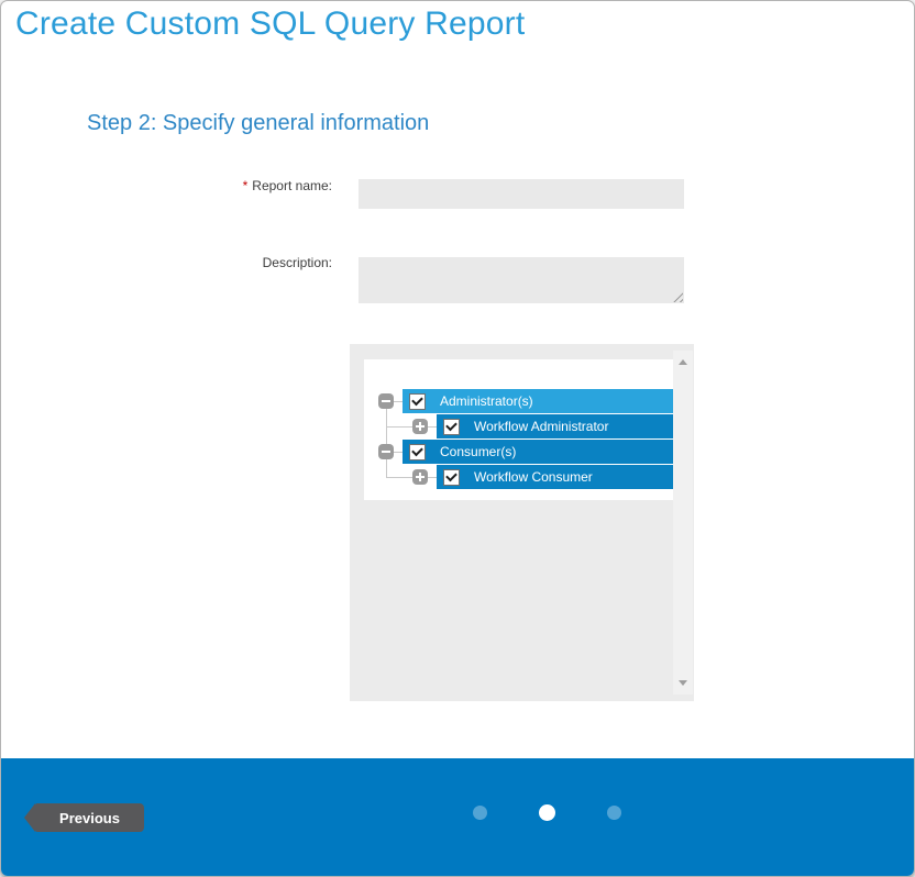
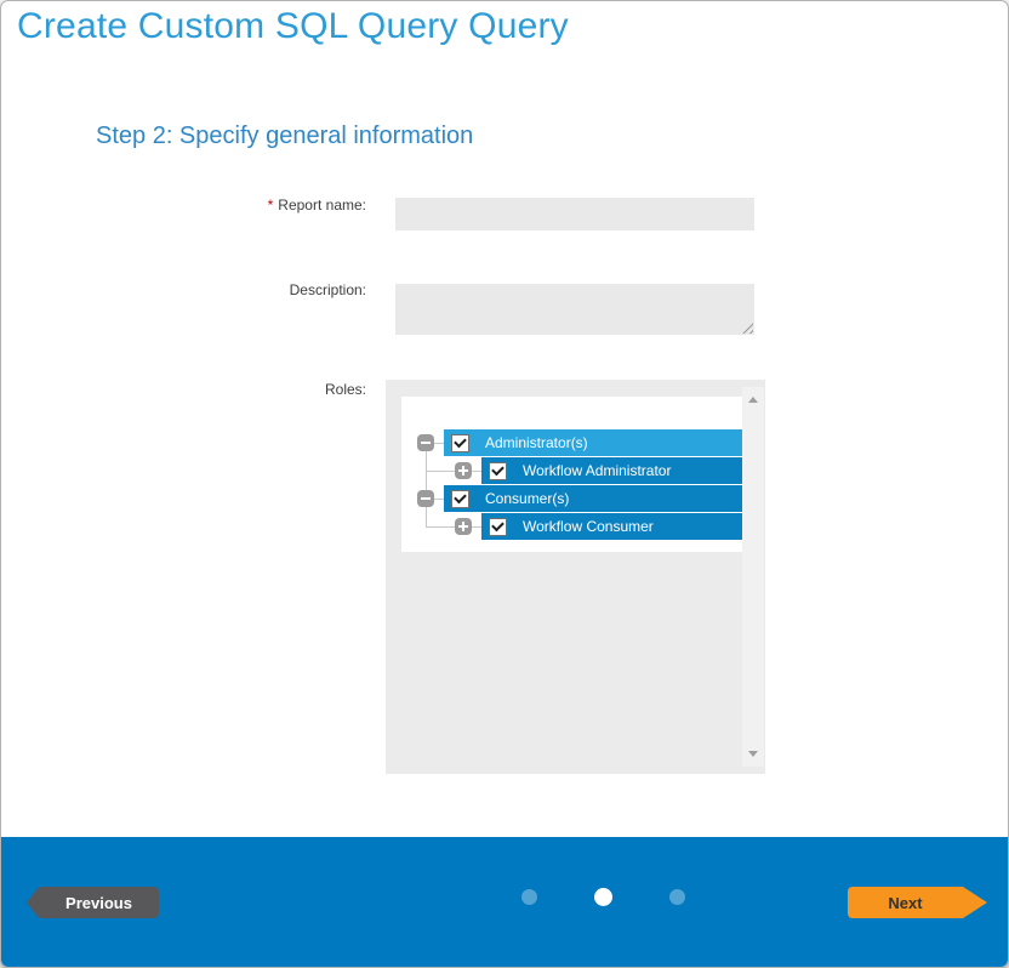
- Create Custom SQL Query Report
+ Create Custom SQL Query Query
  Step 2: Specify general information
  * Report name:
  Description:
+ Roles:
  Administrator(s)
  Workflow Administrator
  Consumer(s)
  Workflow Consumer
  Previous
+ Next
